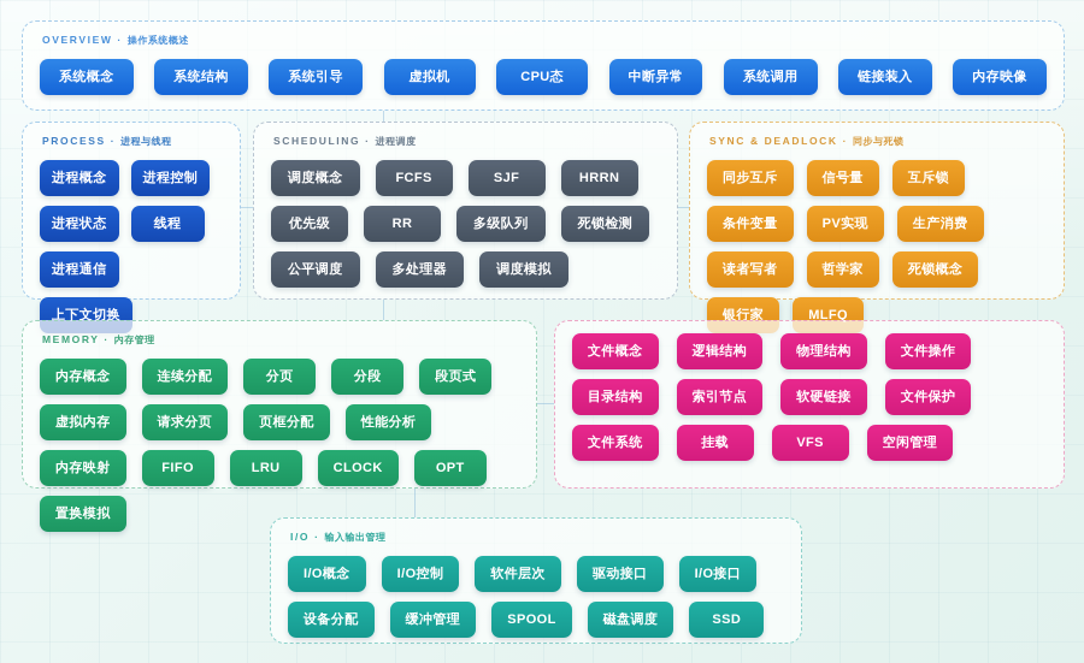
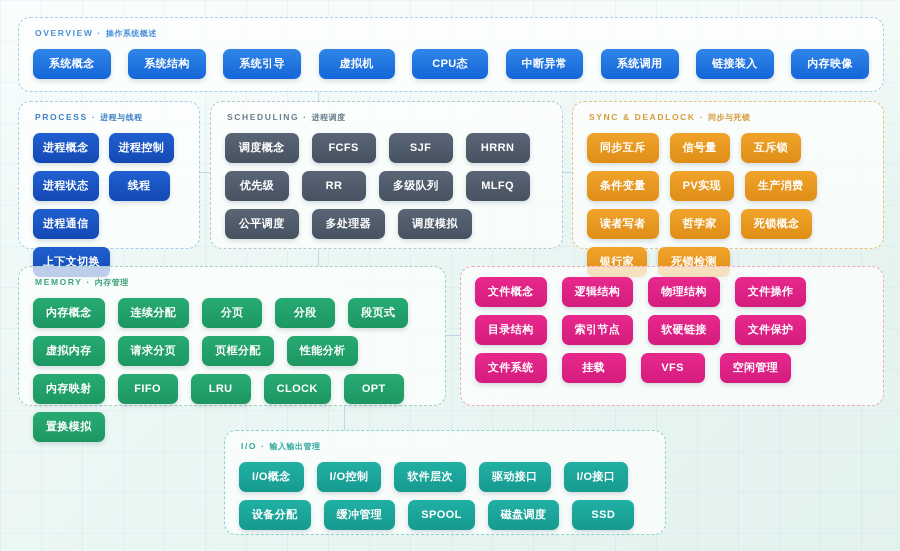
  OVERVIEW · 操作系统概述
  系统概念
  系统结构
  系统引导
  虚拟机
  CPU态
  中断异常
  系统调用
  链接装入
  内存映像
  PROCESS · 进程与线程
  进程概念
  进程控制
  进程状态
  线程
  进程通信
  上下文切换
  SCHEDULING · 进程调度
  调度概念
  FCFS
  SJF
  HRRN
  优先级
  RR
  多级队列
- 死锁检测
+ MLFQ
  公平调度
  多处理器
  调度模拟
  SYNC & DEADLOCK · 同步与死锁
  同步互斥
  信号量
  互斥锁
  条件变量
  PV实现
  生产消费
  读者写者
  哲学家
  死锁概念
  银行家
- MLFQ
+ 死锁检测
  MEMORY · 内存管理
  内存概念
  连续分配
  分页
  分段
  段页式
  虚拟内存
  请求分页
  页框分配
  性能分析
  内存映射
  FIFO
  LRU
  CLOCK
  OPT
  置换模拟
  文件概念
  逻辑结构
  物理结构
  文件操作
  目录结构
  索引节点
  软硬链接
  文件保护
  文件系统
  挂载
  VFS
  空闲管理
  I/O · 输入输出管理
  I/O概念
  I/O控制
  软件层次
  驱动接口
  I/O接口
  设备分配
  缓冲管理
  SPOOL
  磁盘调度
  SSD
